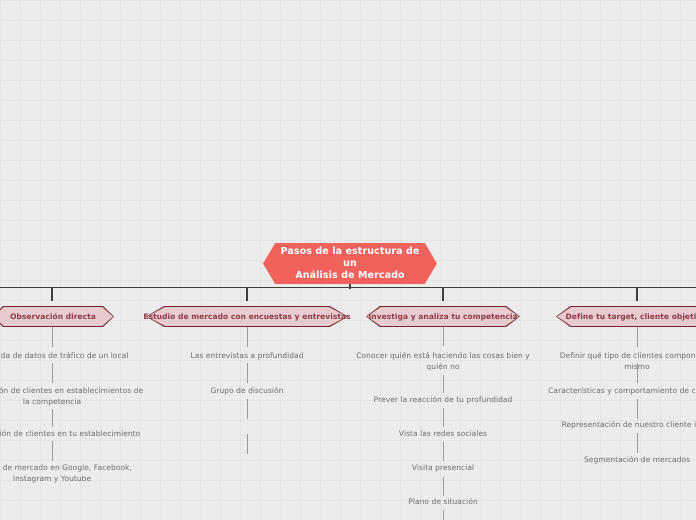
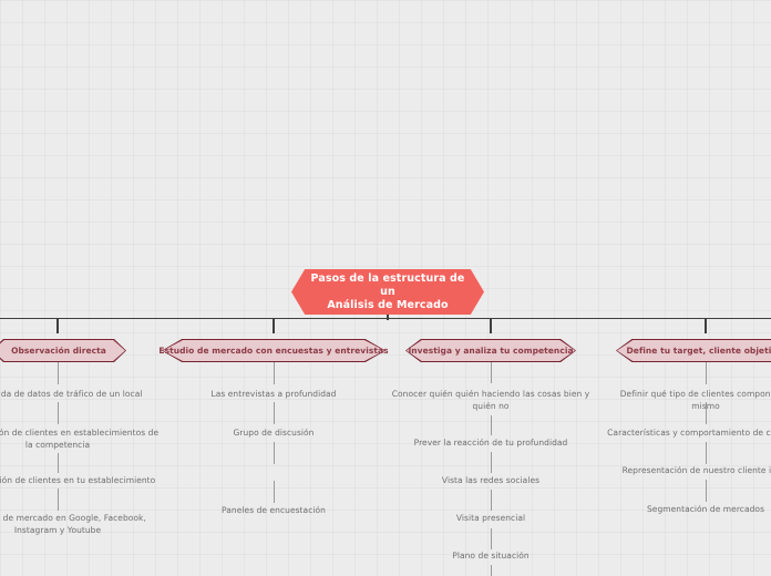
  Pasos de la estructura de un
  Análisis de Mercado
  Observación directa
  da de datos de tráfico de un local
  ón de clientes en establecimientos de la competencia
  ión de clientes en tu establecimiento
  de mercado en Google, Facebook, Instagram y Youtube
  Estudio de mercado con encuestas y entrevistas
  Las entrevistas a profundidad
  Grupo de discusión
+ Paneles de encuestación
  Investiga y analiza tu competencia
- Conocer quién está haciendo las cosas bien y quién no
+ Conocer quién quién haciendo las cosas bien y quién no
  Prever la reacción de tu profundidad
  Vista las redes sociales
  Visita presencial
  Plano de situación
  Define tu target, cliente objeti
  Definir qué tipo de clientes compon mismo
  Características y comportamiento de c
  Representación de nuestro cliente i
  Segmentación de mercados
